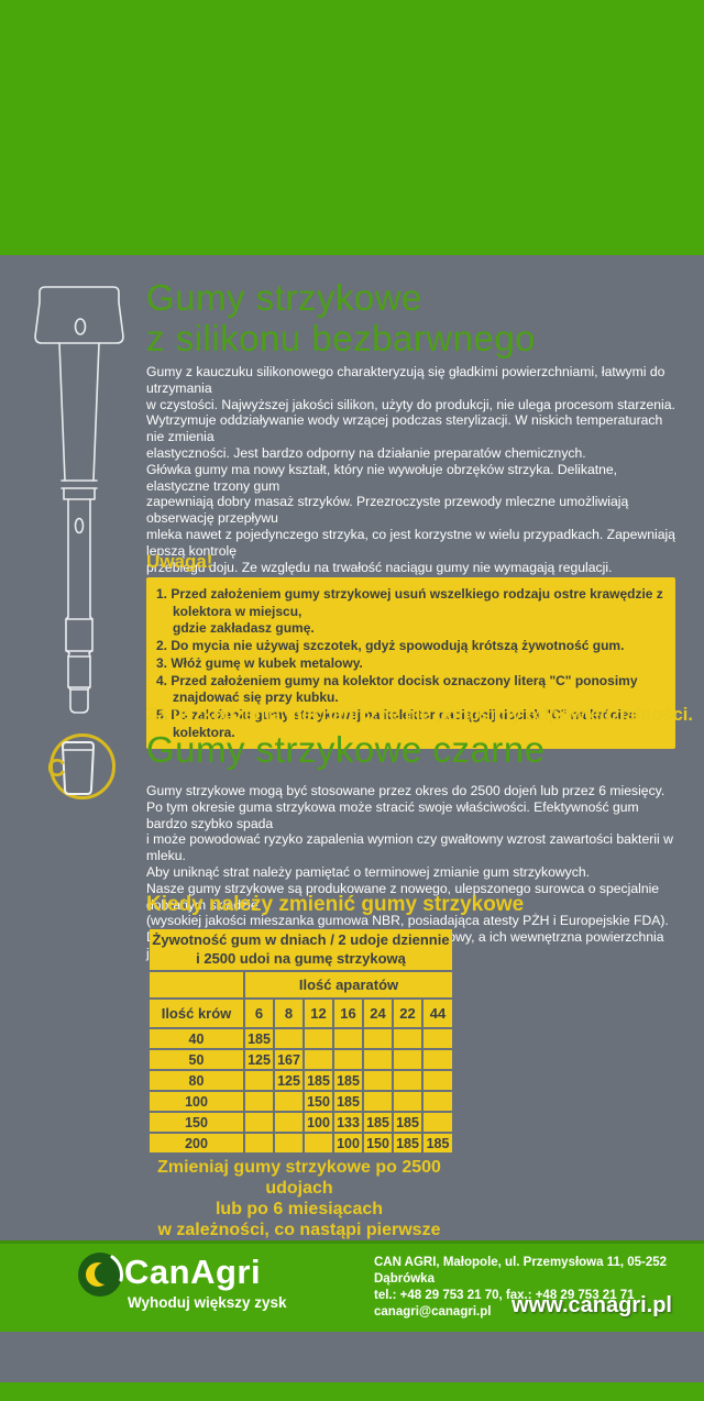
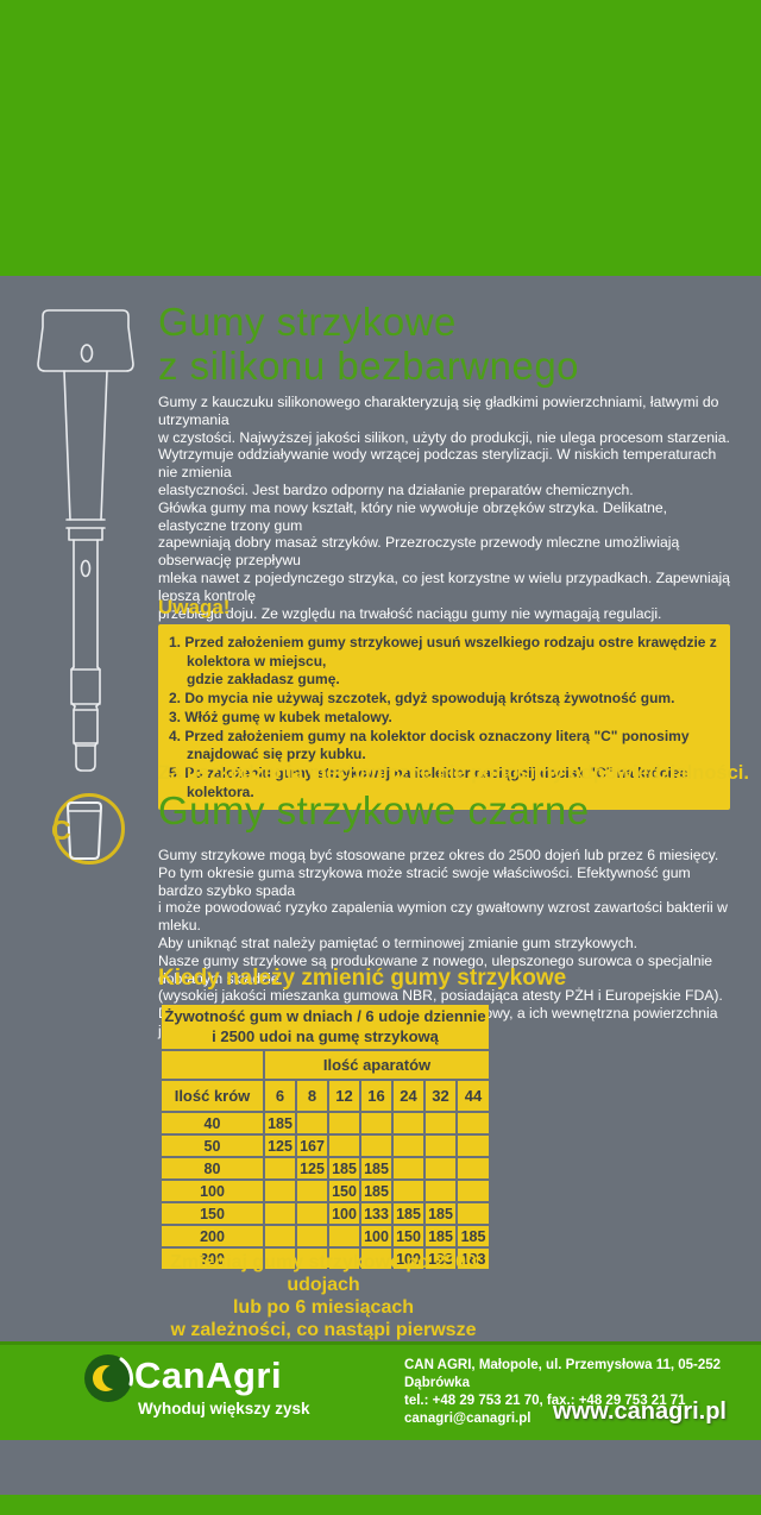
  C
  Gumy strzykowe
  z silikonu bezbarwnego
  Gumy z kauczuku silikonowego charakteryzują się gładkimi powierzchniami, łatwymi do utrzymania
  w czystości. Najwyższej jakości silikon, użyty do produkcji, nie ulega procesom starzenia.
  Wytrzymuje oddziaływanie wody wrzącej podczas sterylizacji. W niskich temperaturach nie zmienia
  elastyczności. Jest bardzo odporny na działanie preparatów chemicznych.
  Główka gumy ma nowy kształt, który nie wywołuje obrzęków strzyka. Delikatne, elastyczne trzony gum
  zapewniają dobry masaż strzyków. Przezroczyste przewody mleczne umożliwiają obserwację przepływu
  mleka nawet z pojedynczego strzyka, co jest korzystne w wielu przypadkach. Zapewniają lepszą kontrolę
  przebiegu doju. Ze względu na trwałość naciągu gumy nie wymagają regulacji.
  Uwaga!
  1. Przed założeniem gumy strzykowej usuń wszelkiego rodzaju ostre krawędzie z kolektora w miejscu,
  gdzie zakładasz gumę.
  2. Do mycia nie używaj szczotek, gdyż spowodują krótszą żywotność gum.
  3. Włóż gumę w kubek metalowy.
  4. Przed założeniem gumy na kolektor docisk oznaczony literą "C" ponosimy znajdować się przy kubku.
  5. Po założeniu gumy strzykowej na kolektor naciągnij docisk "C" na króciec kolektora.
  Za uszkodzenia mechaniczne nie ponosimy odpowiedzialności.
  Gumy strzykowe czarne
  Gumy strzykowe mogą być stosowane przez okres do 2500 dojeń lub przez 6 miesięcy.
  Po tym okresie guma strzykowa może stracić swoje właściwości. Efektywność gum bardzo szybko spada
  i może powodować ryzyko zapalenia wymion czy gwałtowny wzrost zawartości bakterii w mleku.
  Aby uniknąć strat należy pamiętać o terminowej zmianie gum strzykowych.
  Nasze gumy strzykowe są produkowane z nowego, ulepszonego surowca o specjalnie dobranym składzie
  (wysokiej jakości mieszanka gumowa NBR, posiadająca atesty PŻH i Europejskie FDA).
  Kiedy należy zmienić gumy strzykowe
- Żywotność gum w dniach / 2 udoje dziennie i 2500 udoi na gumę strzykową
+ Żywotność gum w dniach / 6 udoje dziennie i 2500 udoi na gumę strzykową
  	Ilość aparatów
- Ilość krów	6	8	12	16	24	22	44
+ Ilość krów	6	8	12	16	24	32	44
  40	185
  50	125	167
  80		125	185	185
  100			150	185
  150			100	133	185	185
  200				100	150	185	185
+ 300					100	133	183
  Zmieniaj gumy strzykowe po 2500 udojach
  lub po 6 miesiącach
  w zależności, co nastąpi pierwsze
  CanAgri
  Wyhoduj większy zysk
  CAN AGRI, Małopole, ul. Przemysłowa 11, 05-252 Dąbrówka
  tel.: +48 29 753 21 70, fax.: +48 29 753 21 71
  canagri@canagri.pl
  www.canagri.pl
